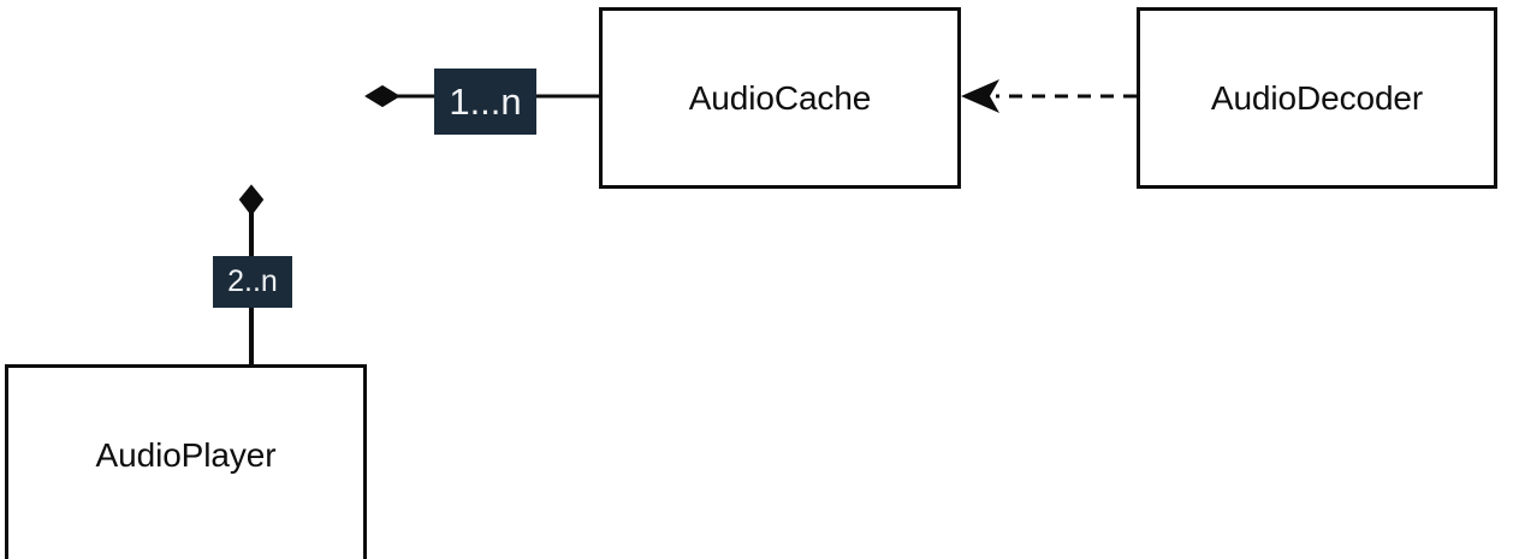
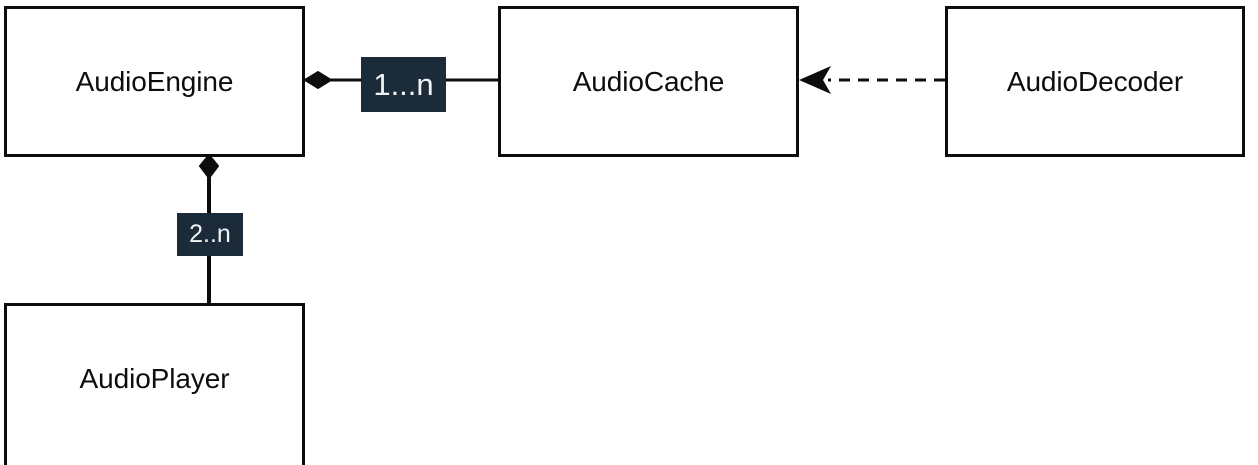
+ AudioEngine
  AudioCache
  AudioDecoder
  AudioPlayer
  1...n
  2..n
